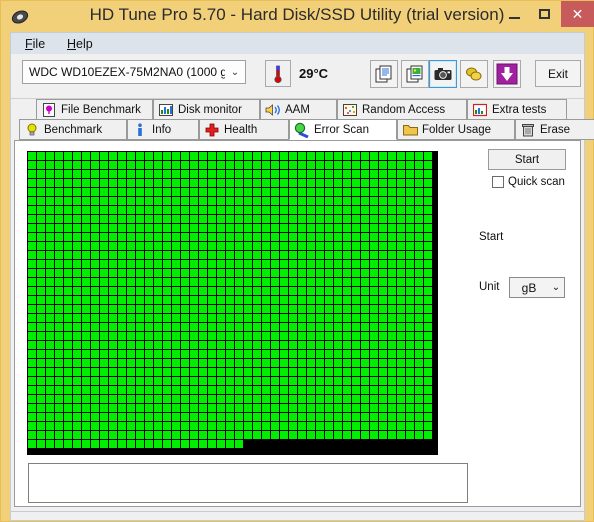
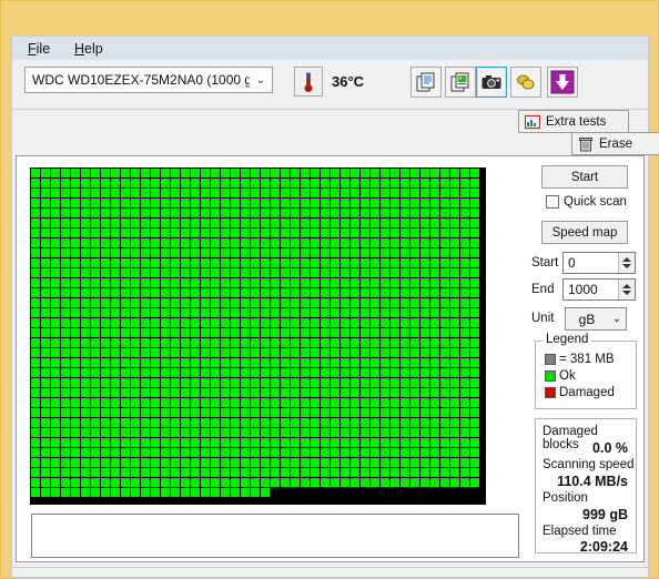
- HD Tune Pro 5.70 - Hard Disk/SSD Utility (trial version)
- ✕
  File
  Help
  WDC WD10EZEX-75M2NA0 (1000 g
  ⌄
- 29°C
+ 36°C
- Exit
- File Benchmark
- Disk monitor
- AAM
- Random Access
  Extra tests
- Benchmark
- Info
- Health
- Error Scan
- Folder Usage
  Erase
  Start
  Quick scan
+ Speed map
  Start
+ 0
+ End
+ 1000
  Unit
  gB
  ⌄
+ Legend
+ = 381 MB
+ Ok
+ Damaged
+ Damaged blocks
+ 0.0 %
+ Scanning speed
+ 110.4 MB/s
+ Position
+ 999 gB
+ Elapsed time
+ 2:09:24
